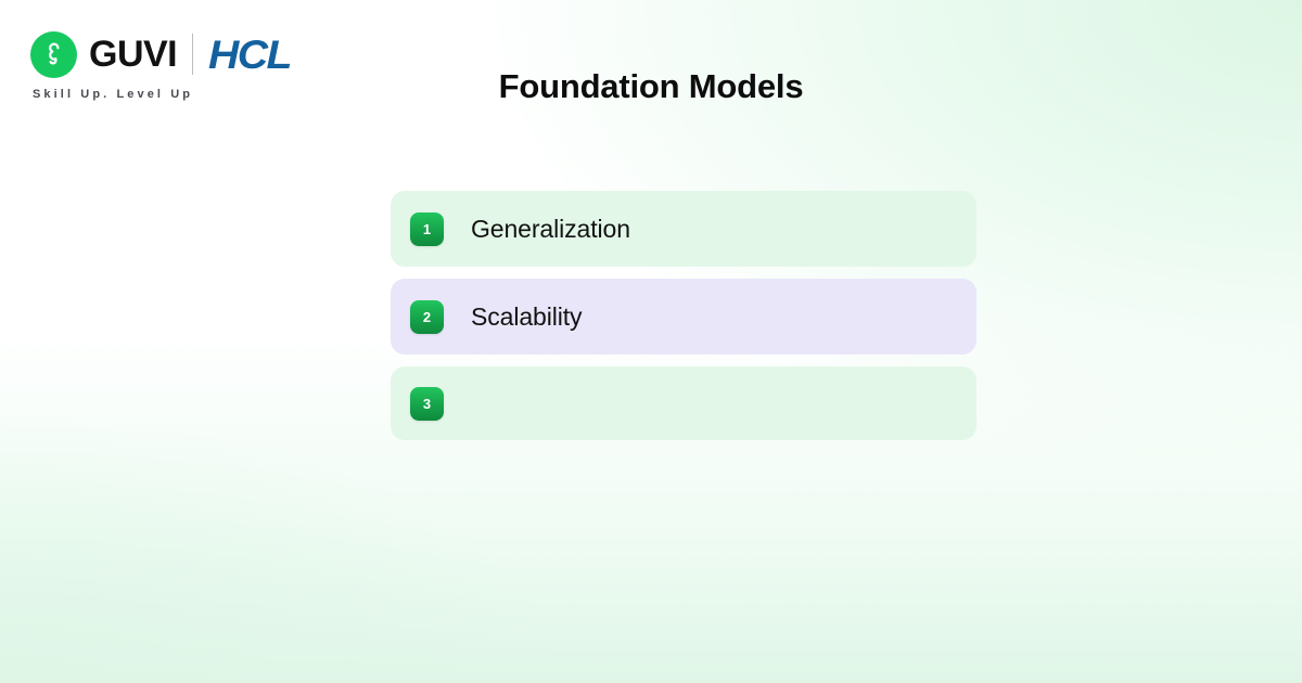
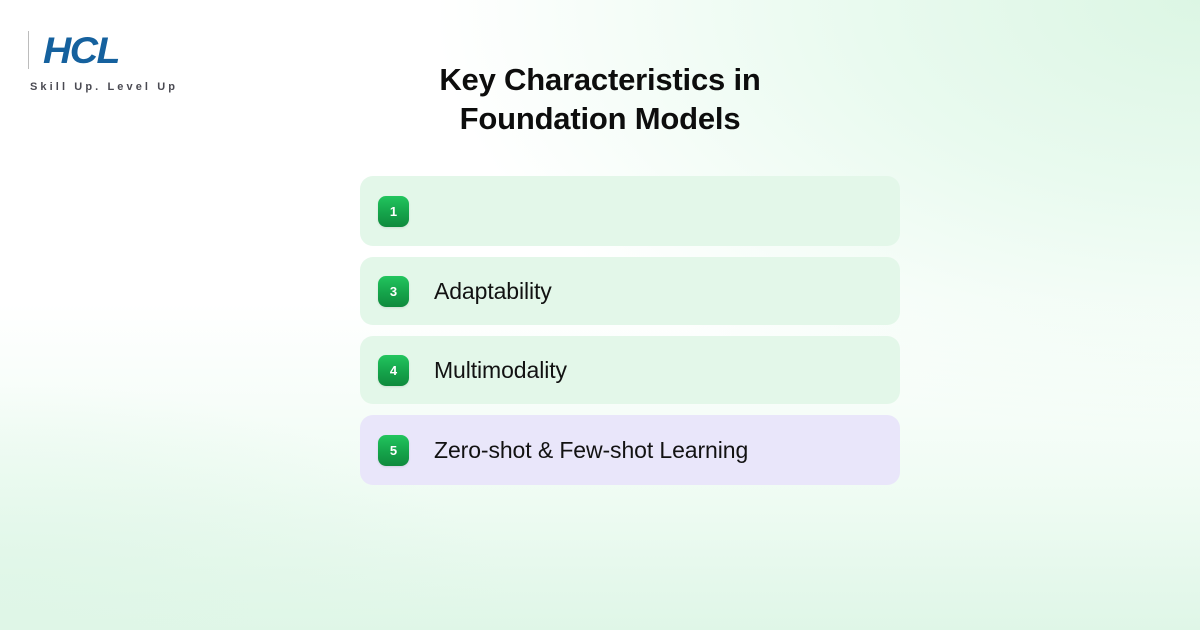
- GUVI
  HCL
  Skill Up. Level Up
+ Key Characteristics in
  Foundation Models
  1
- Generalization
- 2
- Scalability
  3
+ Adaptability
+ 4
+ Multimodality
+ 5
+ Zero-shot & Few-shot Learning
